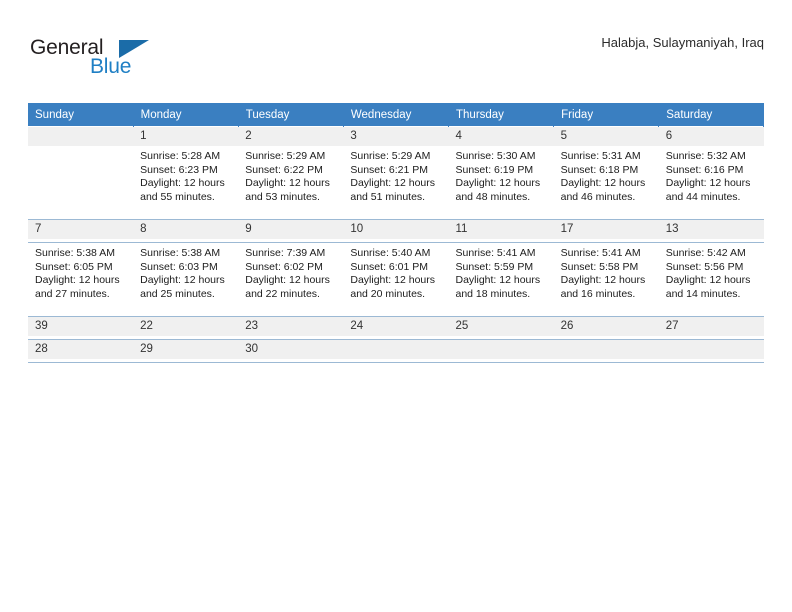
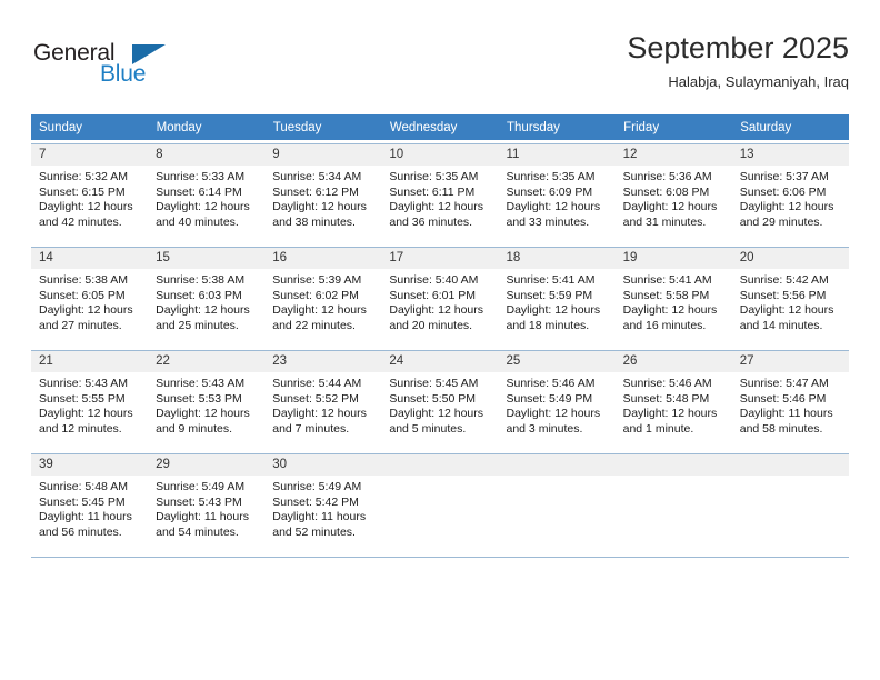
  General
  Blue
+ September 2025
  Halabja, Sulaymaniyah, Iraq
  Sunday	Monday	Tuesday	Wednesday	Thursday	Friday	Saturday
- 	1	2	3	4	5	6
- 	Sunrise: 5:28 AM Sunset: 6:23 PM Daylight: 12 hours and 55 minutes.	Sunrise: 5:29 AM Sunset: 6:22 PM Daylight: 12 hours and 53 minutes.	Sunrise: 5:29 AM Sunset: 6:21 PM Daylight: 12 hours and 51 minutes.	Sunrise: 5:30 AM Sunset: 6:19 PM Daylight: 12 hours and 48 minutes.	Sunrise: 5:31 AM Sunset: 6:18 PM Daylight: 12 hours and 46 minutes.	Sunrise: 5:32 AM Sunset: 6:16 PM Daylight: 12 hours and 44 minutes.
- 7	8	9	10	11	17	13
+ 7	8	9	10	11	12	13
+ Sunrise: 5:32 AM Sunset: 6:15 PM Daylight: 12 hours and 42 minutes.	Sunrise: 5:33 AM Sunset: 6:14 PM Daylight: 12 hours and 40 minutes.	Sunrise: 5:34 AM Sunset: 6:12 PM Daylight: 12 hours and 38 minutes.	Sunrise: 5:35 AM Sunset: 6:11 PM Daylight: 12 hours and 36 minutes.	Sunrise: 5:35 AM Sunset: 6:09 PM Daylight: 12 hours and 33 minutes.	Sunrise: 5:36 AM Sunset: 6:08 PM Daylight: 12 hours and 31 minutes.	Sunrise: 5:37 AM Sunset: 6:06 PM Daylight: 12 hours and 29 minutes.
+ 14	15	16	17	18	19	20
- Sunrise: 5:38 AM Sunset: 6:05 PM Daylight: 12 hours and 27 minutes.	Sunrise: 5:38 AM Sunset: 6:03 PM Daylight: 12 hours and 25 minutes.	Sunrise: 7:39 AM Sunset: 6:02 PM Daylight: 12 hours and 22 minutes.	Sunrise: 5:40 AM Sunset: 6:01 PM Daylight: 12 hours and 20 minutes.	Sunrise: 5:41 AM Sunset: 5:59 PM Daylight: 12 hours and 18 minutes.	Sunrise: 5:41 AM Sunset: 5:58 PM Daylight: 12 hours and 16 minutes.	Sunrise: 5:42 AM Sunset: 5:56 PM Daylight: 12 hours and 14 minutes.
+ Sunrise: 5:38 AM Sunset: 6:05 PM Daylight: 12 hours and 27 minutes.	Sunrise: 5:38 AM Sunset: 6:03 PM Daylight: 12 hours and 25 minutes.	Sunrise: 5:39 AM Sunset: 6:02 PM Daylight: 12 hours and 22 minutes.	Sunrise: 5:40 AM Sunset: 6:01 PM Daylight: 12 hours and 20 minutes.	Sunrise: 5:41 AM Sunset: 5:59 PM Daylight: 12 hours and 18 minutes.	Sunrise: 5:41 AM Sunset: 5:58 PM Daylight: 12 hours and 16 minutes.	Sunrise: 5:42 AM Sunset: 5:56 PM Daylight: 12 hours and 14 minutes.
- 39	22	23	24	25	26	27
+ 21	22	23	24	25	26	27
+ Sunrise: 5:43 AM Sunset: 5:55 PM Daylight: 12 hours and 12 minutes.	Sunrise: 5:43 AM Sunset: 5:53 PM Daylight: 12 hours and 9 minutes.	Sunrise: 5:44 AM Sunset: 5:52 PM Daylight: 12 hours and 7 minutes.	Sunrise: 5:45 AM Sunset: 5:50 PM Daylight: 12 hours and 5 minutes.	Sunrise: 5:46 AM Sunset: 5:49 PM Daylight: 12 hours and 3 minutes.	Sunrise: 5:46 AM Sunset: 5:48 PM Daylight: 12 hours and 1 minute.	Sunrise: 5:47 AM Sunset: 5:46 PM Daylight: 11 hours and 58 minutes.
- 28	29	30
+ 39	29	30
+ Sunrise: 5:48 AM Sunset: 5:45 PM Daylight: 11 hours and 56 minutes.	Sunrise: 5:49 AM Sunset: 5:43 PM Daylight: 11 hours and 54 minutes.	Sunrise: 5:49 AM Sunset: 5:42 PM Daylight: 11 hours and 52 minutes.
